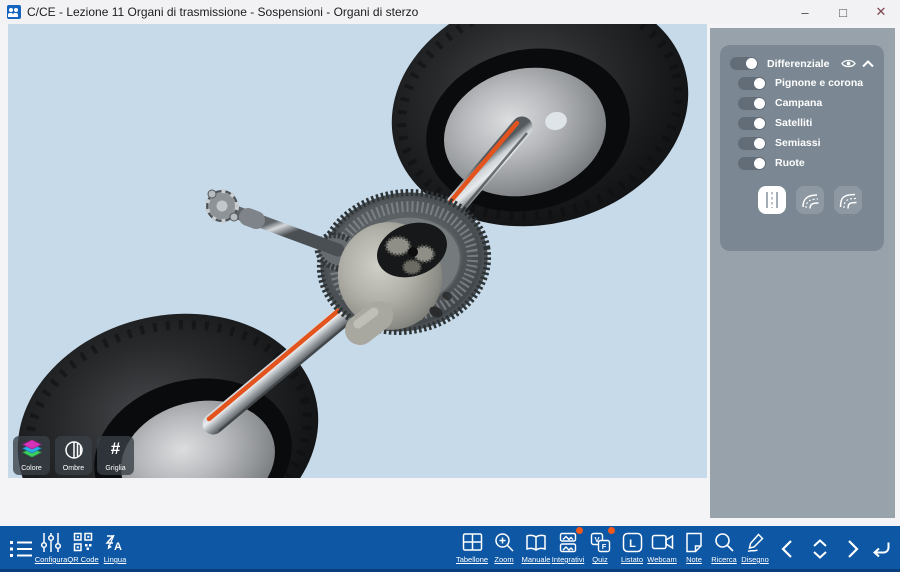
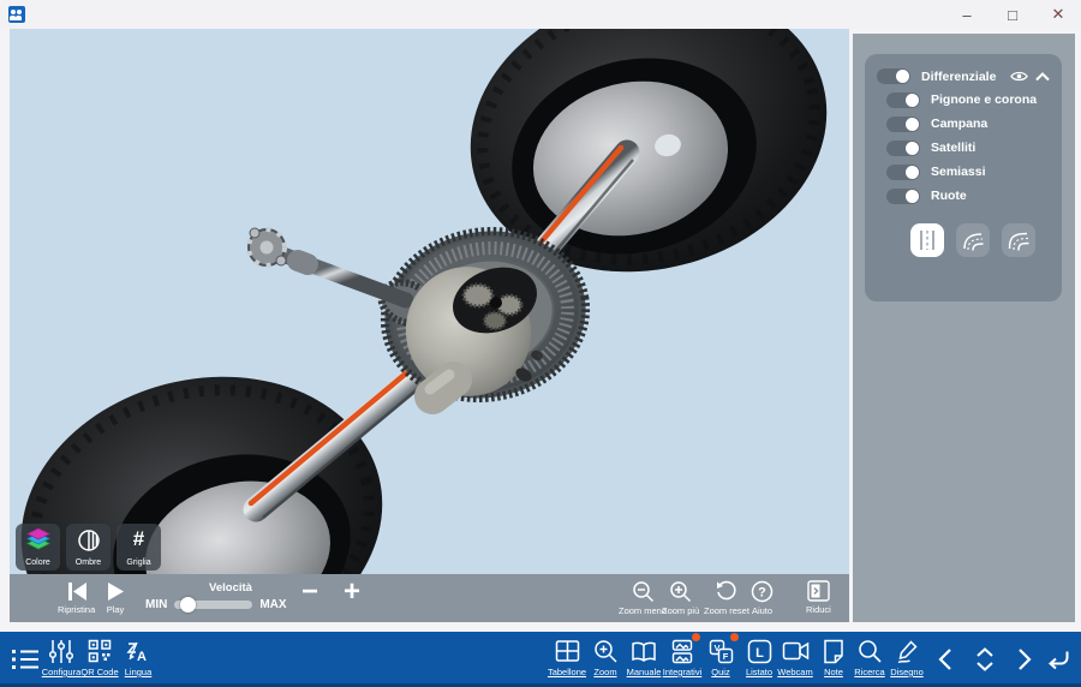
- C/CE - Lezione 11 Organi di trasmissione - Sospensioni - Organi di sterzo
  –
  □
  ✕
  #
  Differenziale
  Pignone e corona
  Campana
  Satelliti
  Semiassi
  Ruote
+ Ripristina
+ Play
+ Velocità
+ MIN
+ MAX
+ −
+ +
+ Zoom meno
+ Zoom più
+ Zoom reset
+ ?
+ Aiuto
+ Riduci
  Configura
  QR Code
  A
  Lingua
  Tabellone
  Zoom
  Manuale
  Integrativi
  V
  F
  Quiz
  L
  Listato
  Webcam
  Note
  Ricerca
  Disegno
